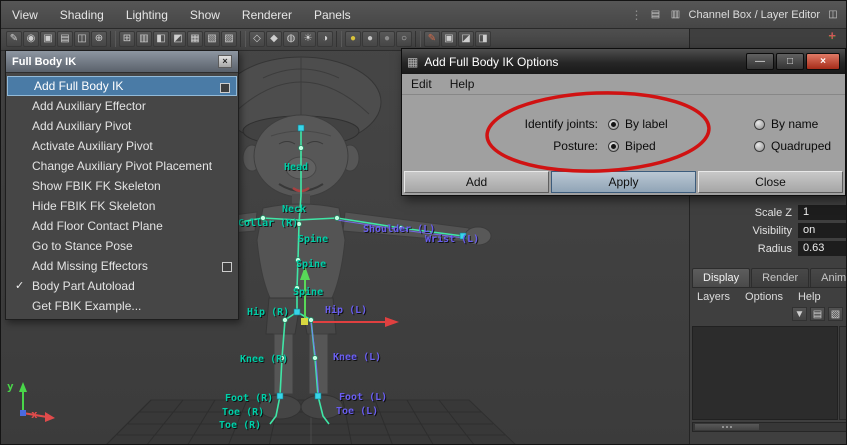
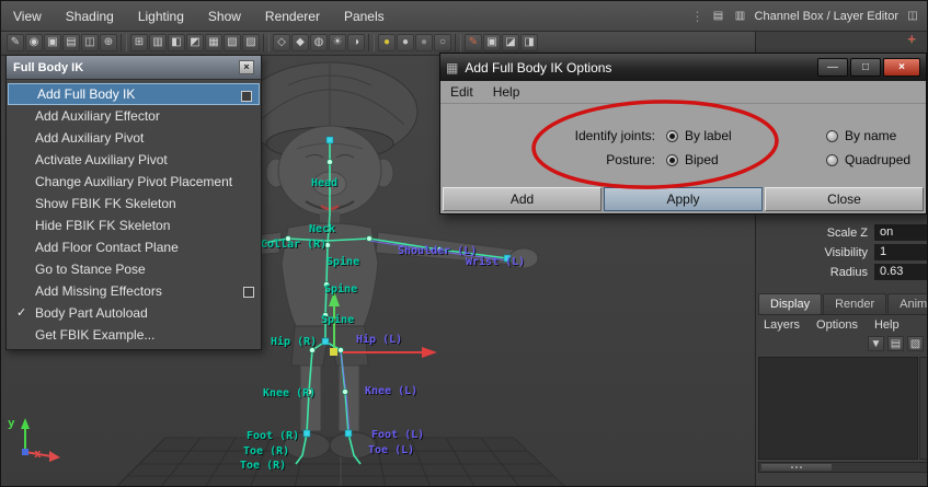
  Head
  Neck
  Collar (R)
  Shoulder (L)
  Wrist (L)
  Spine
  Spine
  Spine
  Hip (R)
  Hip (L)
  Knee (R)
  Knee (L)
  Foot (R)
  Foot (L)
  Toe (R)
  Toe (L)
  Toe (R)
  y
  x
  View
  Shading
  Lighting
  Show
  Renderer
  Panels
  ⋮
  ▤
  ▥
  Channel Box / Layer Editor
  ◫
  ✎
  ◉
  ▣
  ▤
  ◫
  ⊕
  ⊞
  ▥
  ◧
  ◩
  ▦
  ▧
  ▨
  ◇
  ◆
  ◍
  ☀
  ◑
  ●
  ●
  ●
  ○
  ✎
  ▣
  ◪
  ◨
  Full Body IK
  ×
  Add Full Body IK
  Add Auxiliary Effector
  Add Auxiliary Pivot
  Activate Auxiliary Pivot
  Change Auxiliary Pivot Placement
  Show FBIK FK Skeleton
  Hide FBIK FK Skeleton
  Add Floor Contact Plane
  Go to Stance Pose
  Add Missing Effectors
  ✓
  Body Part Autoload
  Get FBIK Example...
  ▦
  Add Full Body IK Options
  —
  □
  ×
  Edit
  Help
  Identify joints:
  By label
  By name
  Posture:
  Biped
  Quadruped
  Add
  Apply
  Close
  +
  Scale Z
- 1
+ on
  Visibility
- on
+ 1
  Radius
  0.63
  Display
  Render
  Anim
  Layers
  Options
  Help
  ▼
  ▤
  ▧
